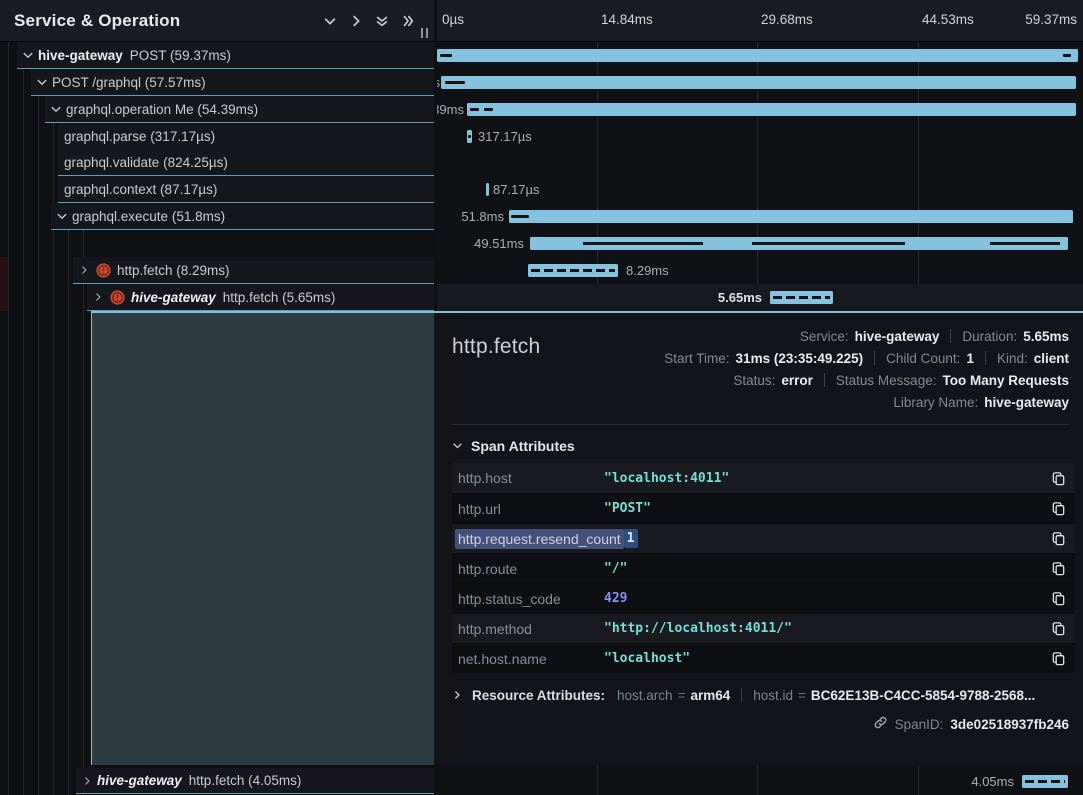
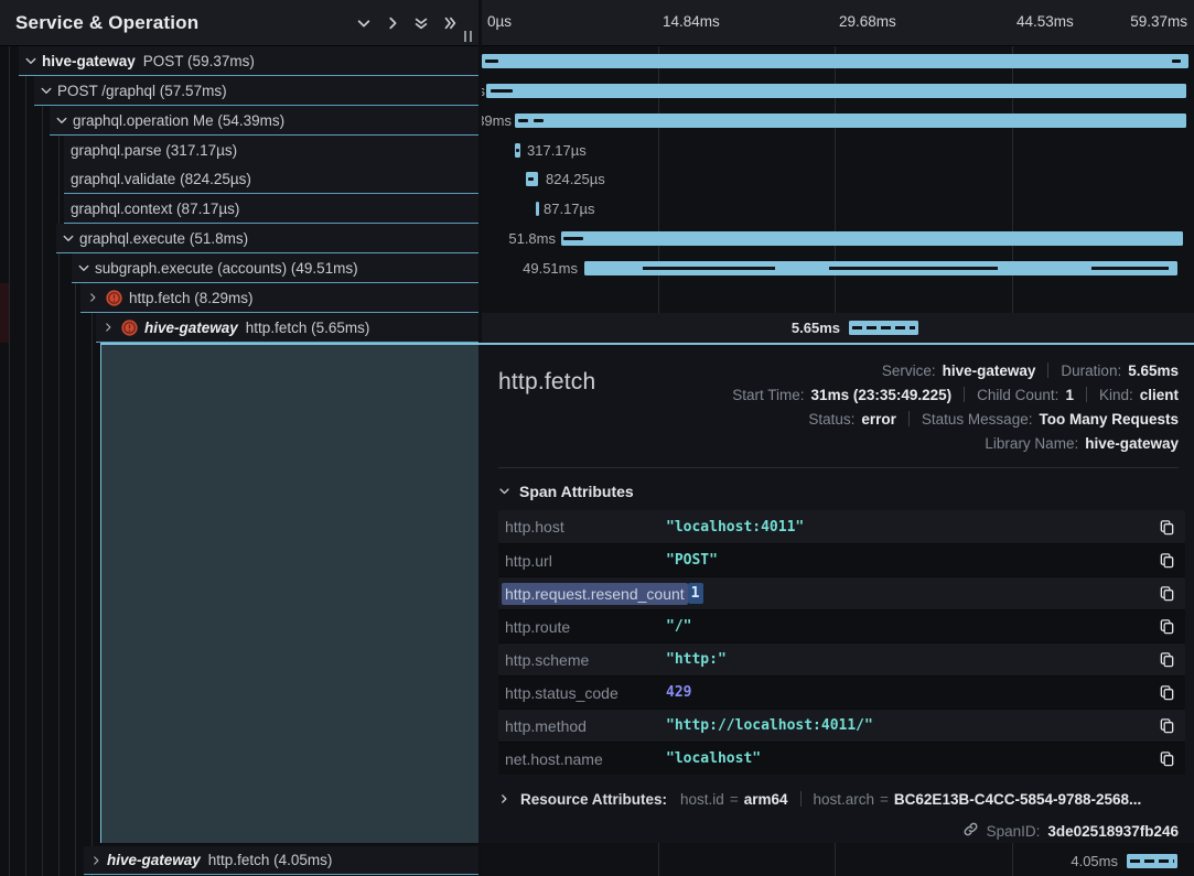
  Service & Operation
  hive-gateway
  POST (59.37ms)
  POST /graphql (57.57ms)
  graphql.operation Me (54.39ms)
  graphql.parse (317.17µs)
  graphql.validate (824.25µs)
  graphql.context (87.17µs)
  graphql.execute (51.8ms)
+ subgraph.execute (accounts) (49.51ms)
  http.fetch (8.29ms)
  hive-gateway
  http.fetch (5.65ms)
  hive-gateway
  http.fetch (4.05ms)
  0µs
  14.84ms
  29.68ms
  44.53ms
  59.37ms
  317.17µs
+ 824.25µs
  87.17µs
  51.8ms
  49.51ms
- 8.29ms
  5.65ms
  4.05ms
  http.fetch
  Service:
  hive-gateway
  Duration:
  5.65ms
  Start Time:
  31ms (23:35:49.225)
  Child Count:
  1
  Kind:
  client
  Status:
  error
  Status Message:
  Too Many Requests
  Library Name:
  hive-gateway
  Span Attributes
  http.host
  "localhost:4011"
  http.url
  "POST"
  http.request.resend_count
  1
  http.route
  "/"
+ http.scheme
+ "http:"
  http.status_code
  429
  http.method
  "http://localhost:4011/"
  net.host.name
  "localhost"
  Resource Attributes:
- host.arch
+ host.id
  =
  arm64
- host.id
+ host.arch
  =
  BC62E13B-C4CC-5854-9788-2568...
  SpanID:
  3de02518937fb246
